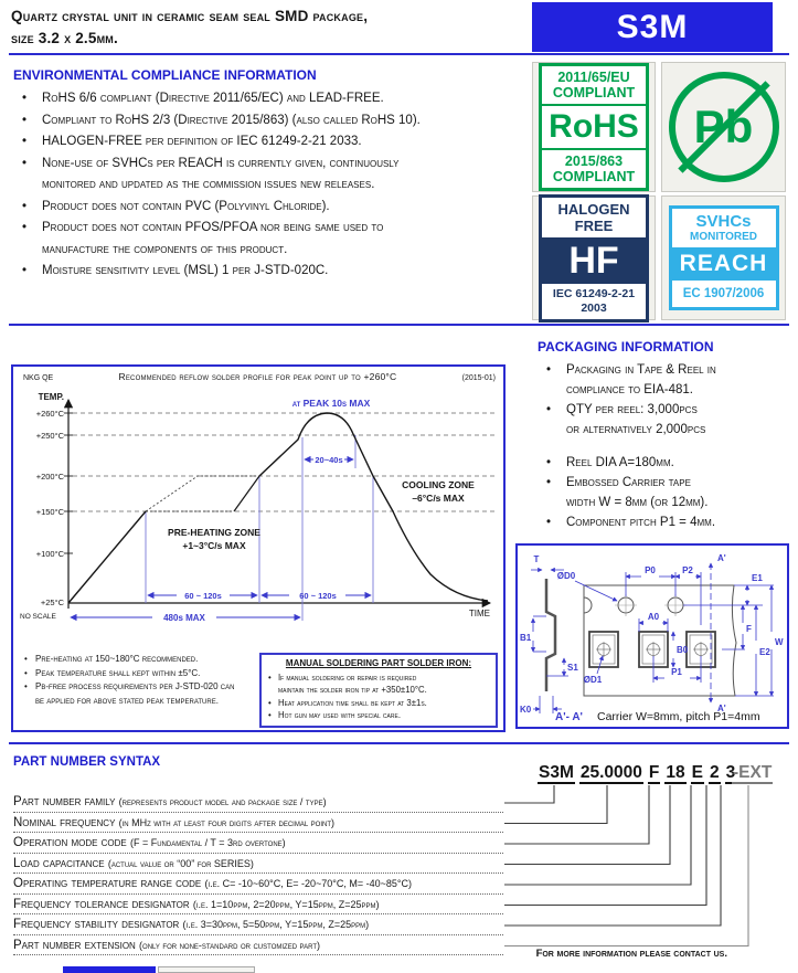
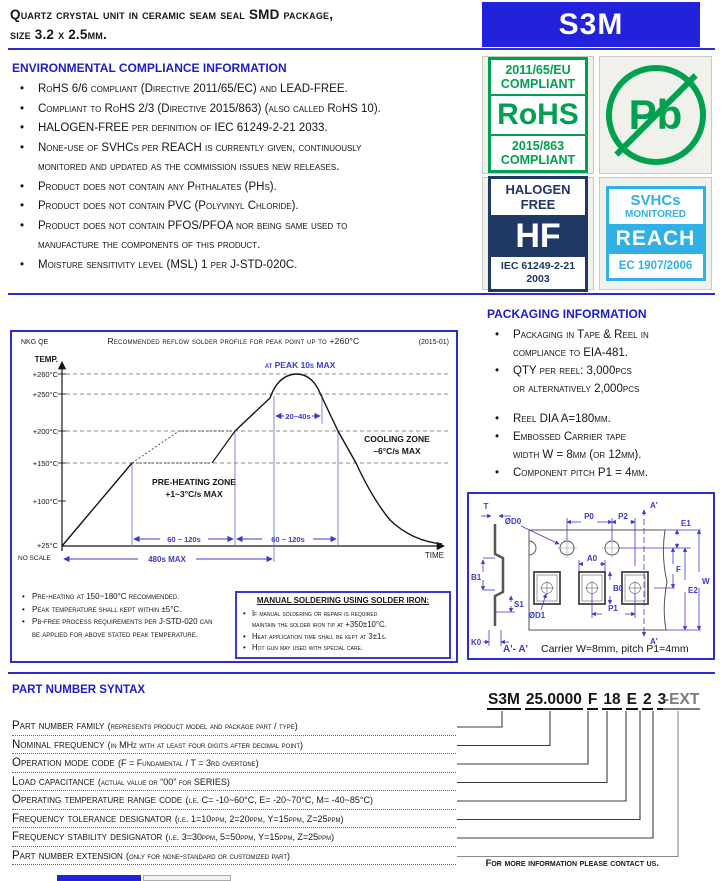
  Quartz crystal unit in ceramic seam seal SMD package,
  size 3.2 x 2.5mm.
  S3M
  ENVIRONMENTAL COMPLIANCE INFORMATION
  RoHS 6/6 compliant (Directive 2011/65/EC) and LEAD-FREE.
  Compliant to RoHS 2/3 (Directive 2015/863) (also called RoHS 10).
  HALOGEN-FREE per definition of IEC 61249-2-21 2033.
  None-use of SVHCs per REACH is currently given, continuously
  monitored and updated as the commission issues new releases.
+ Product does not contain any Phthalates (PHs).
  Product does not contain PVC (Polyvinyl Chloride).
  Product does not contain PFOS/PFOA nor being same used to
  manufacture the components of this product.
  Moisture sensitivity level (MSL) 1 per J-STD-020C.
  2011/65/EU
  COMPLIANT
  RoHS
  2015/863
  COMPLIANT
  Pb
  HALOGEN
  FREE
  HF
  IEC 61249-2-21
  2003
  SVHCs
  MONITORED
  REACH
  EC 1907/2006
  Recommended reflow solder profile for peak point up to +260°C
  at PEAK 10s MAX
  20~40s
  PRE-HEATING ZONE
  +1~3°C/s MAX
  COOLING ZONE
  –6°C/s MAX
  60 ~ 120s
  60 ~ 120s
  480s MAX
  TEMP.
  +260°C
  +250°C
  +200°C
  +150°C
  +100°C
  +25°C
  TIME
  Pre-heating at 150~180°C recommended.
  Peak temperature shall kept within ±5°C.
  Pb-free process requirements per J-STD-020 can
  be applied for above stated peak temperature.
- MANUAL SOLDERING PART SOLDER IRON:
+ MANUAL SOLDERING USING SOLDER IRON:
  If manual soldering or repair is required
  maintain the solder iron tip at +350±10°C.
  Heat application time shall be kept at 3±1s.
  Hot gun may used with special care.
  PACKAGING INFORMATION
  Packaging in Tape & Reel in
  compliance to EIA-481.
  QTY per reel: 3,000pcs
  or alternatively 2,000pcs
  Reel DIA A=180mm.
  Embossed Carrier tape
  width W = 8mm (or 12mm).
  Component pitch P1 = 4mm.
  T
  B1
  S1
  K0
  A'
  A'
  ØD0
  P0
  P2
  E1
  A0
  B0
  F
  E2
  W
  ØD1
  P1
  A'- A'
  Carrier W=8mm, pitch P1=4mm
  PART NUMBER SYNTAX
  S3M
  25.0000
  F
  18
  E
  2
  3
  -EXT
- Part number family (represents product model and package size / type)
+ Part number family (represents product model and package part / type)
  Nominal frequency (in MHz with at least four digits after decimal point)
  Operation mode code (F = Fundamental / T = 3rd overtone)
  Load capacitance (actual value or “00” for SERIES)
  Operating temperature range code (i.e. C= -10~60°C, E= -20~70°C, M= -40~85°C)
  Frequency tolerance designator (i.e. 1=10ppm, 2=20ppm, Y=15ppm, Z=25ppm)
  Frequency stability designator (i.e. 3=30ppm, 5=50ppm, Y=15ppm, Z=25ppm)
  Part number extension (only for none-standard or customized part)
  For more information please contact us.
